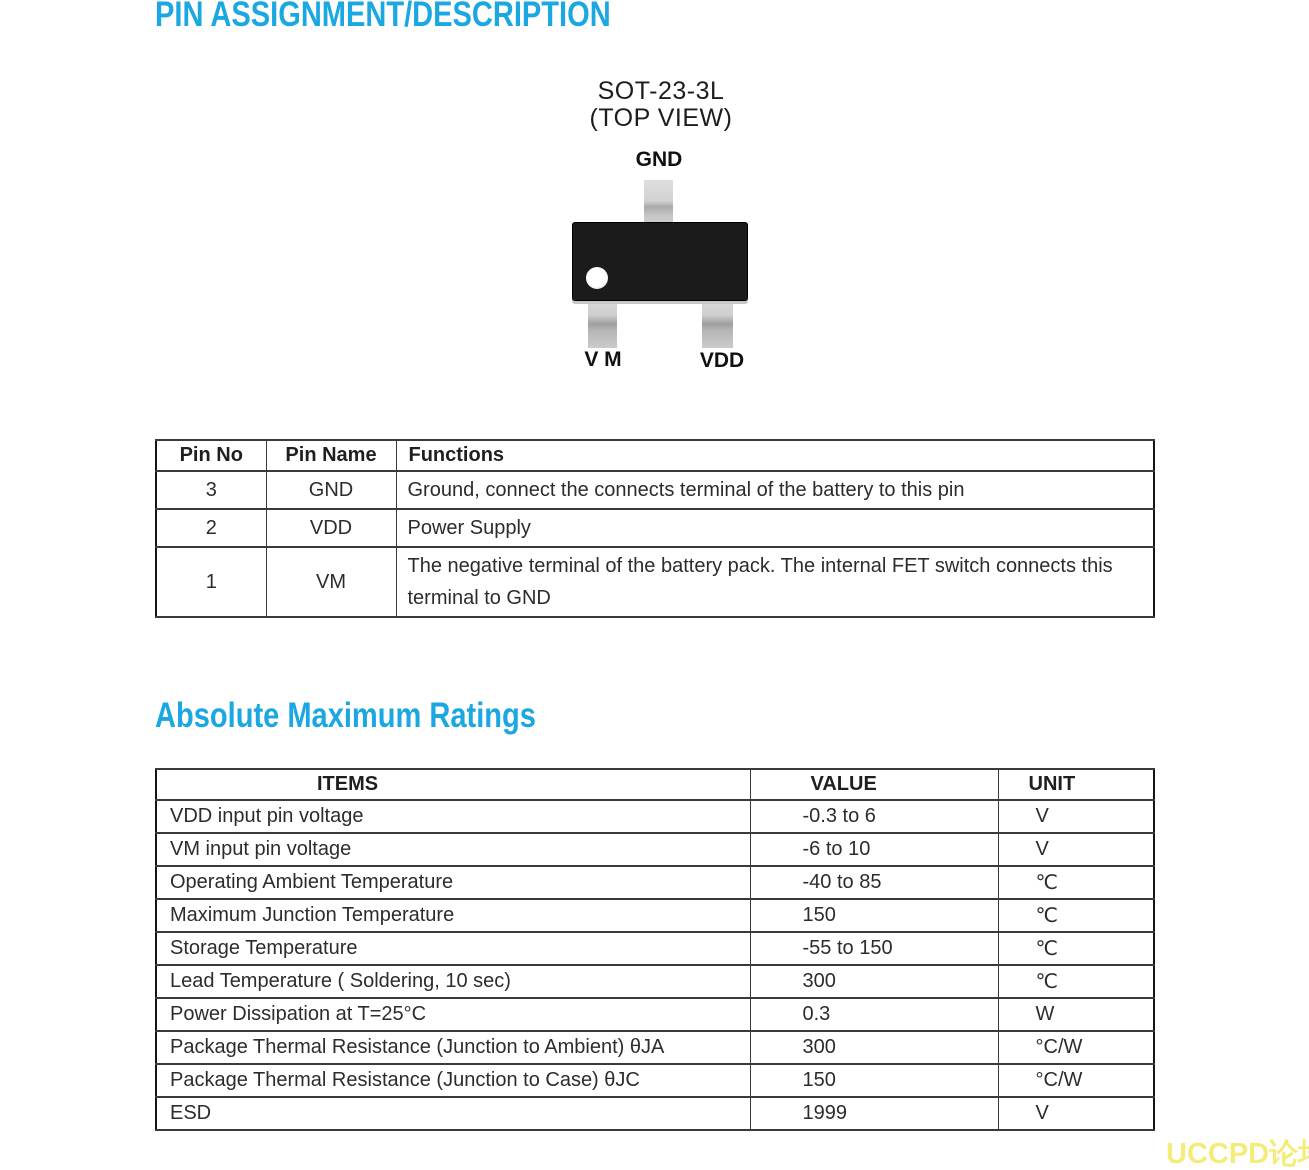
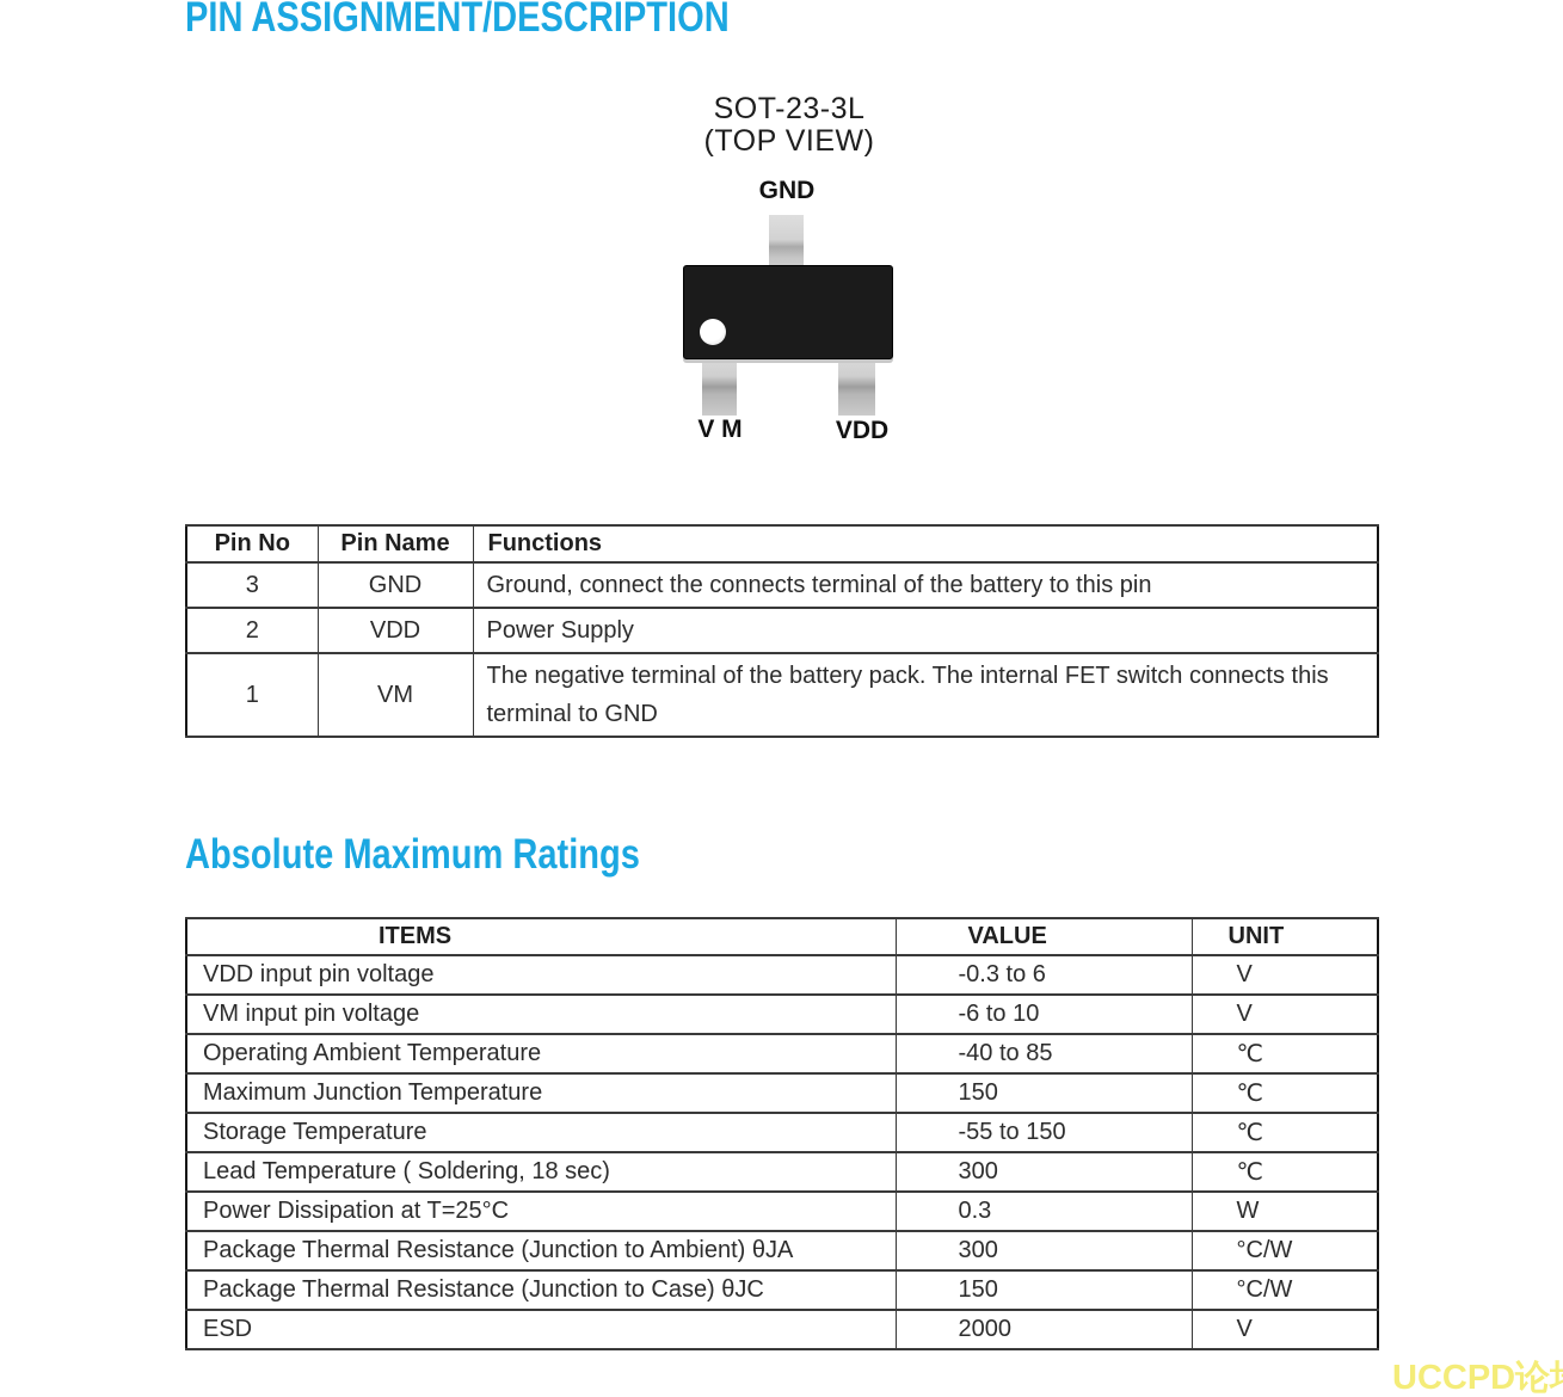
  PIN ASSIGNMENT/DESCRIPTION
  SOT-23-3L
  (TOP VIEW)
  GND
  V M
  VDD
  Pin No	Pin Name	Functions
  3	GND	Ground, connect the connects terminal of the battery to this pin
  2	VDD	Power Supply
  1	VM	The negative terminal of the battery pack. The internal FET switch connects this terminal to GND
  Absolute Maximum Ratings
  ITEMS	VALUE	UNIT
  VDD input pin voltage	-0.3 to 6	V
  VM input pin voltage	-6 to 10	V
  Operating Ambient Temperature	-40 to 85	℃
  Maximum Junction Temperature	150	℃
  Storage Temperature	-55 to 150	℃
- Lead Temperature ( Soldering, 10 sec)	300	℃
+ Lead Temperature ( Soldering, 18 sec)	300	℃
  Power Dissipation at T=25°C	0.3	W
  Package Thermal Resistance (Junction to Ambient) θJA	300	°C/W
  Package Thermal Resistance (Junction to Case) θJC	150	°C/W
- ESD	1999	V
+ ESD	2000	V
  UCCPD论
